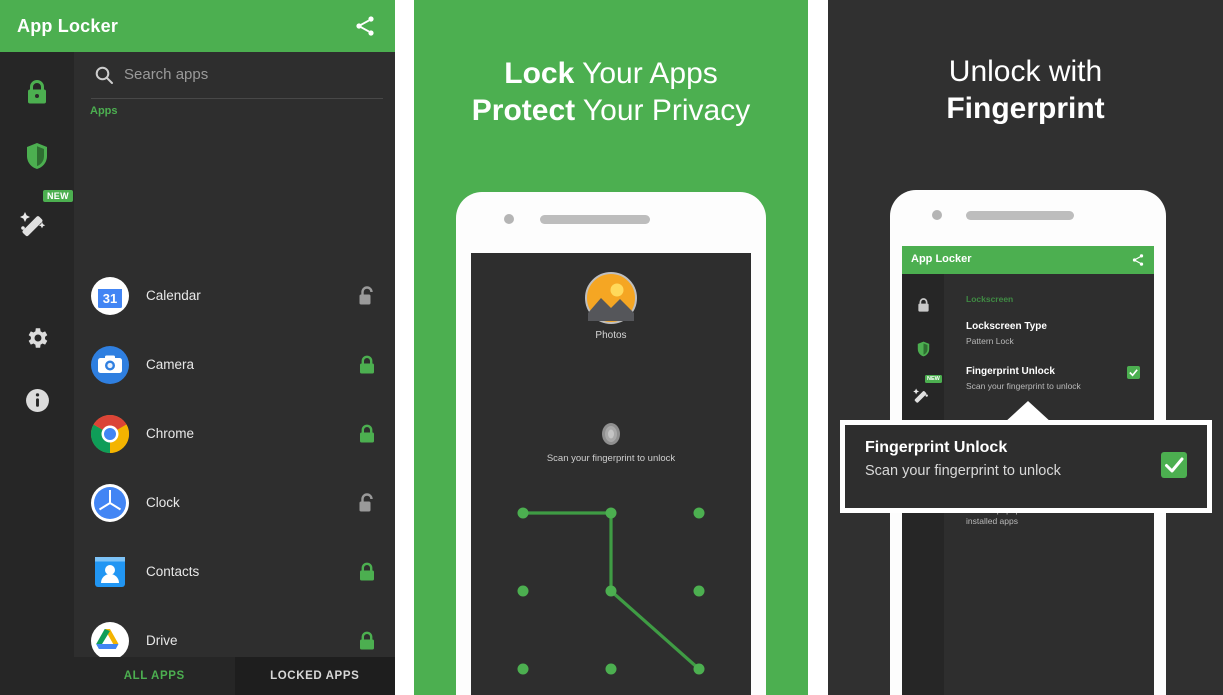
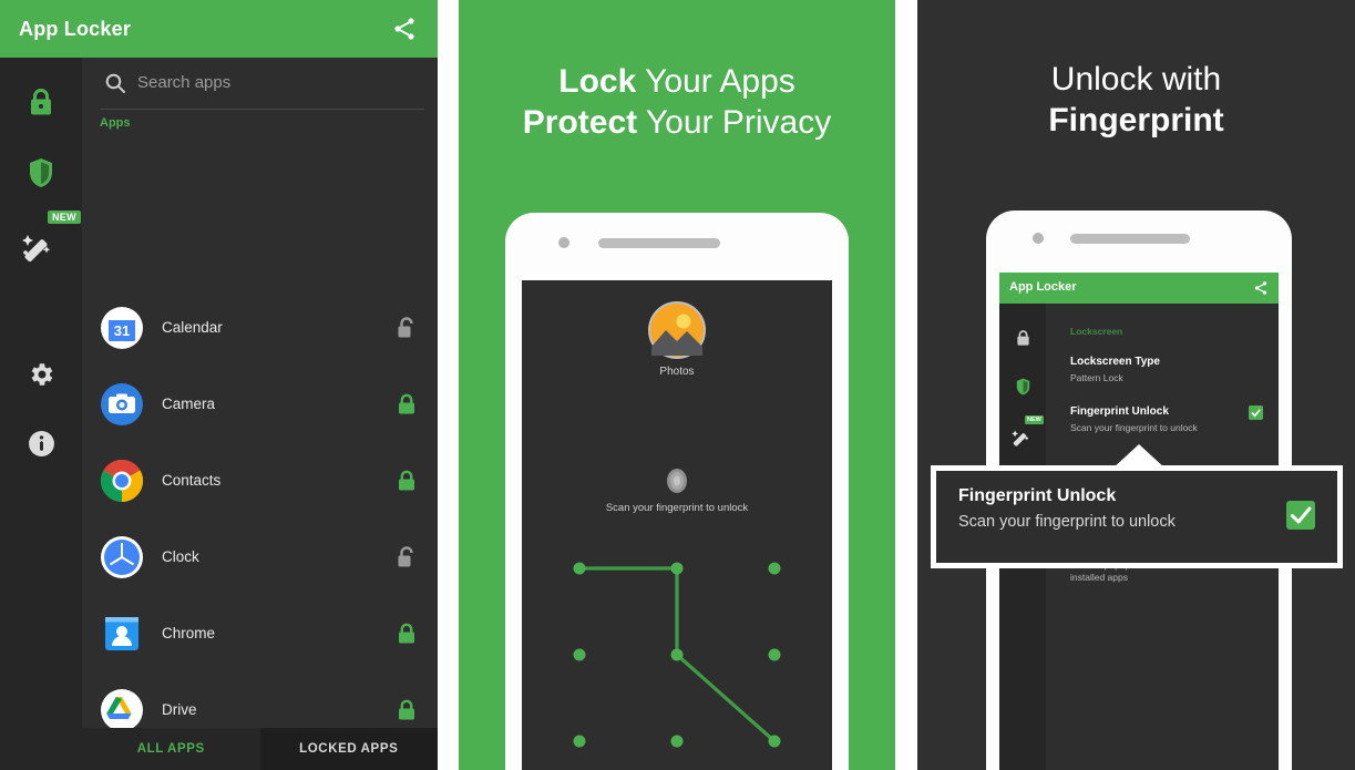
  App Locker
  NEW
  Search apps
  Apps
  31
  Calendar
  Camera
- Chrome
+ Contacts
  Clock
- Contacts
+ Chrome
  Drive
  ALL APPS
  LOCKED APPS
  Lock Your Apps
  Protect Your Privacy
  Photos
  Scan your fingerprint to unlock
  Unlock with
  Fingerprint
  App Locker
  Lockscreen
  Lockscreen Type
  Pattern Lock
  Fingerprint Unlock
  Scan your fingerprint to unlock
  Fingerprint Unlock
  Scan your fingerprint to unlock
